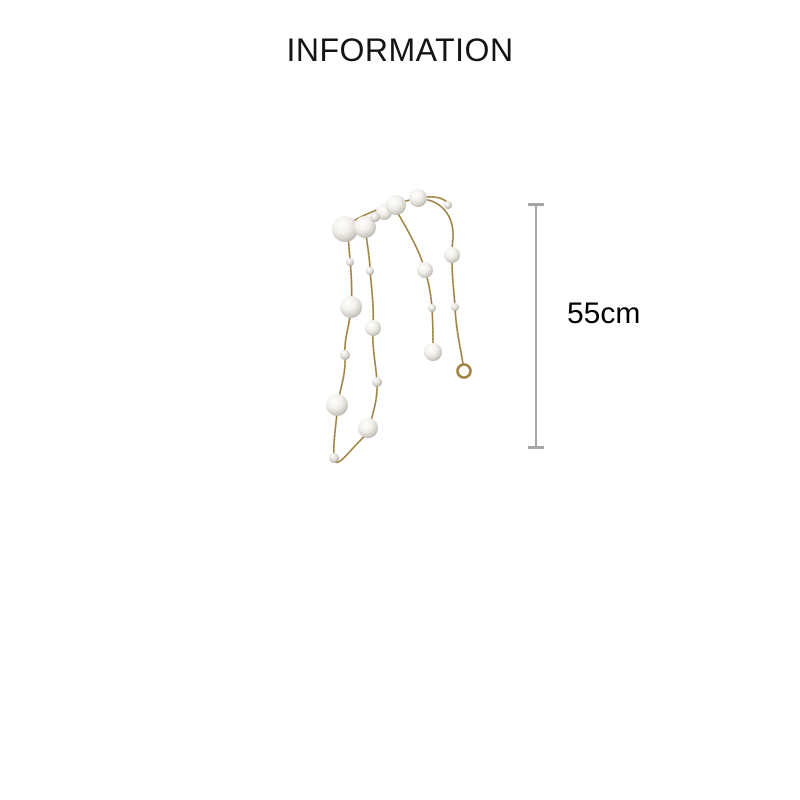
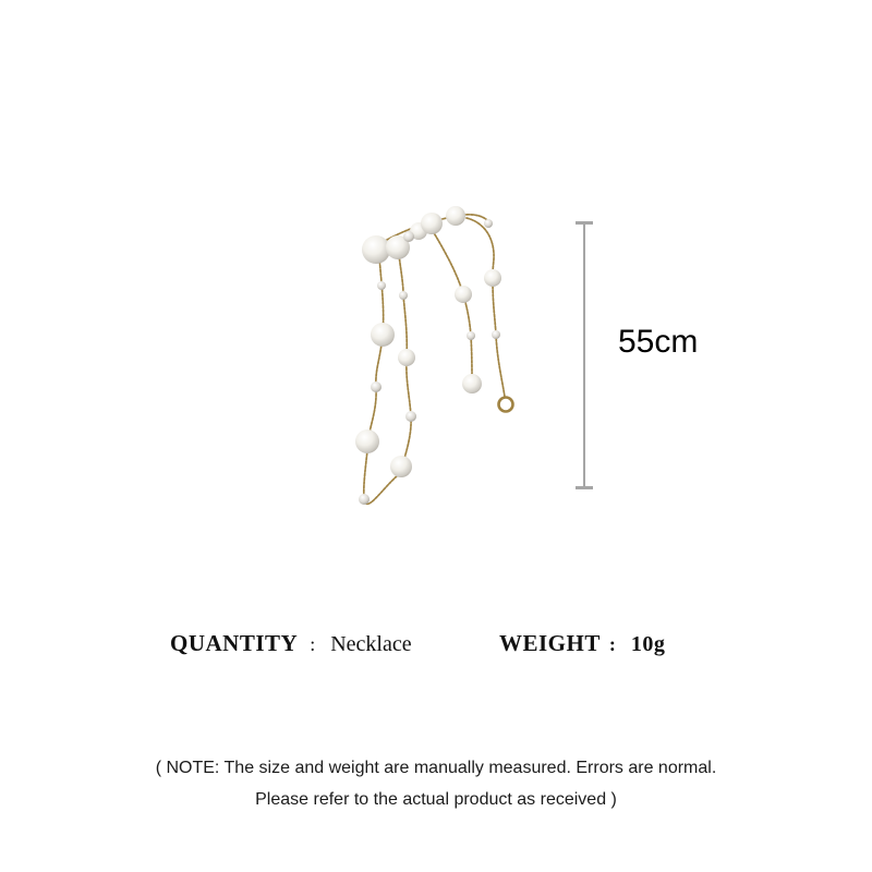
- INFORMATION
  55cm
+ QUANTITY : Necklace
+ WEIGHT : 10g
+ ( NOTE: The size and weight are manually measured. Errors are normal.
+ Please refer to the actual product as received )
